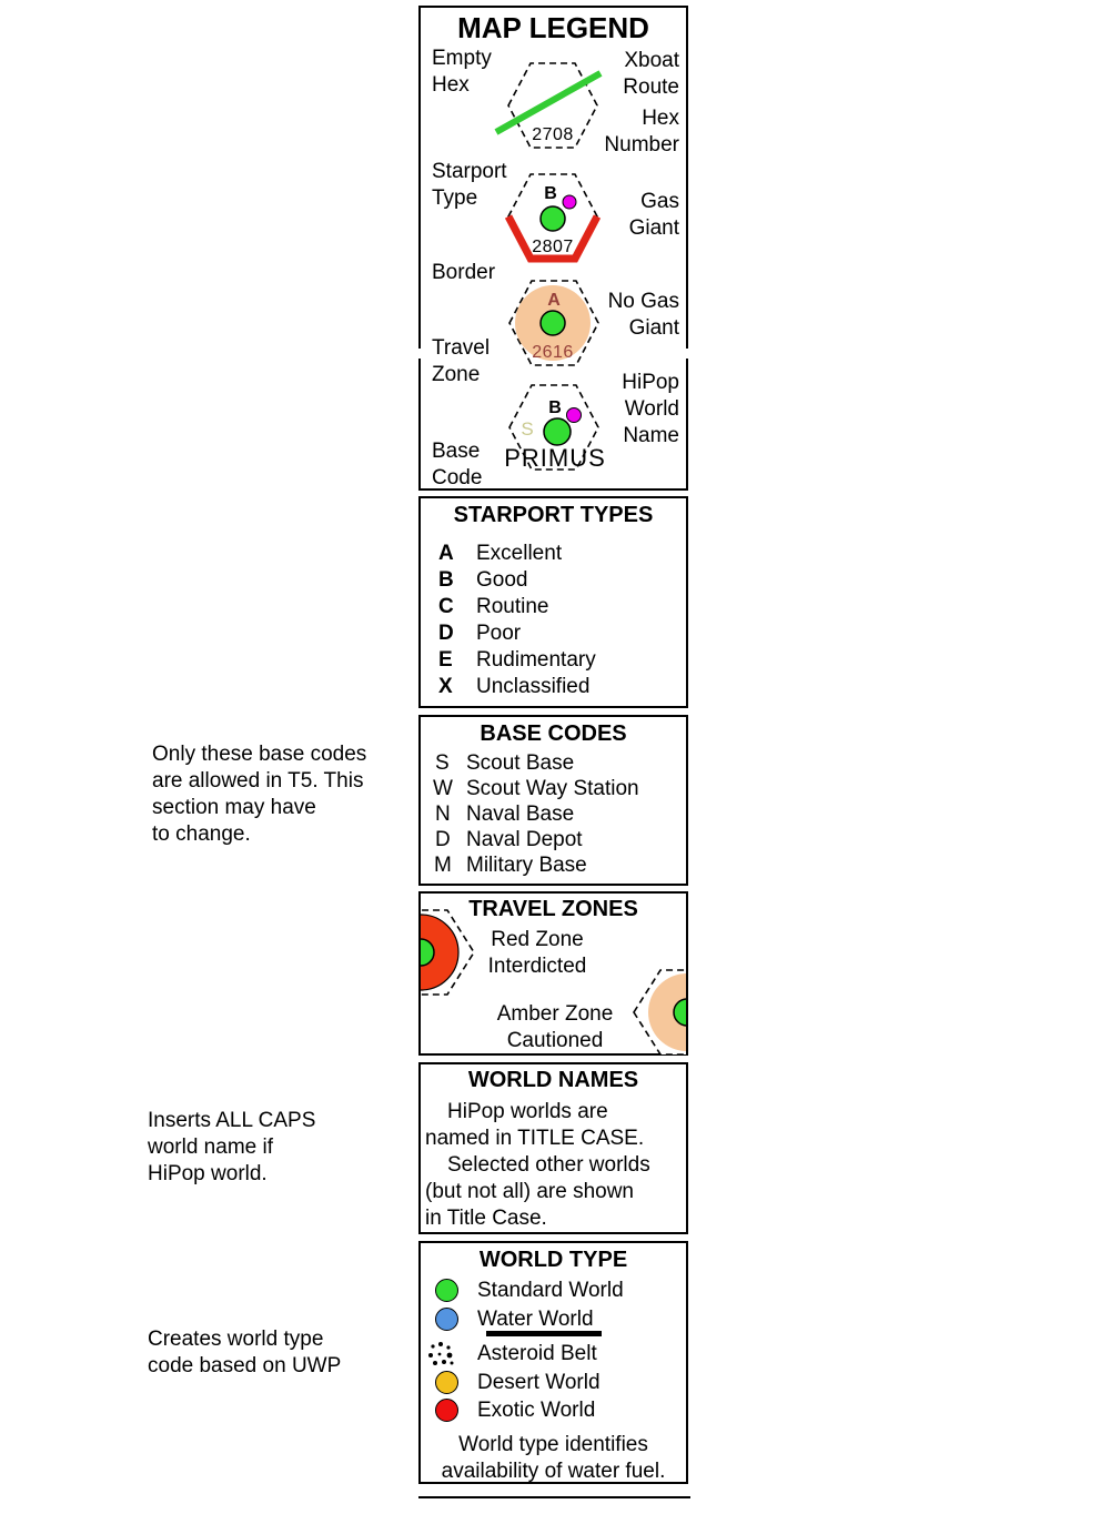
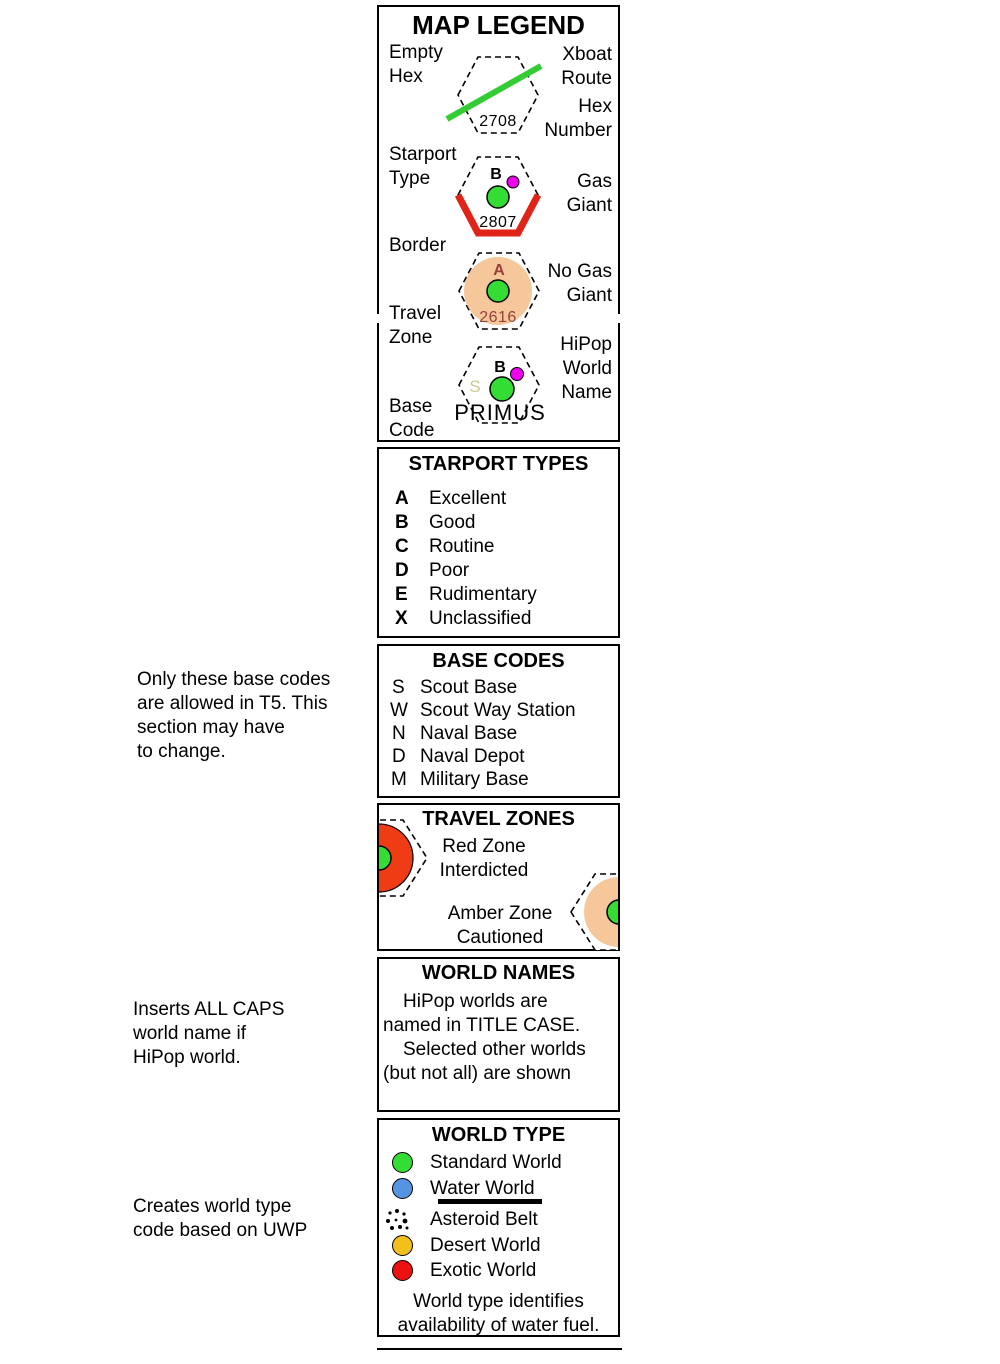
  MAP LEGEND
  Empty
  Hex
  Starport
  Type
  Border
  Travel
  Zone
  Base
  Code
  Xboat
  Route
  Hex
  Number
  Gas
  Giant
  No Gas
  Giant
  HiPop
  World
  Name
  2708
  B
  2807
  A
  2616
  B
  S
  PRIMUS
  STARPORT TYPES
  A
  Excellent
  B
  Good
  C
  Routine
  D
  Poor
  E
  Rudimentary
  X
  Unclassified
  BASE CODES
  S
  Scout Base
  W
  Scout Way Station
  N
  Naval Base
  D
  Naval Depot
  M
  Military Base
  TRAVEL ZONES
  Red Zone
  Interdicted
  Amber Zone
  Cautioned
  WORLD NAMES
  HiPop worlds are
  named in TITLE CASE.
  Selected other worlds
  (but not all) are shown
- in Title Case.
  WORLD TYPE
  Standard World
  Water World
  Asteroid Belt
  Desert World
  Exotic World
  World type identifies
  availability of water fuel.
  Only these base codes
  are allowed in T5. This
  section may have
  to change.
  Inserts ALL CAPS
  world name if
  HiPop world.
  Creates world type
  code based on UWP
